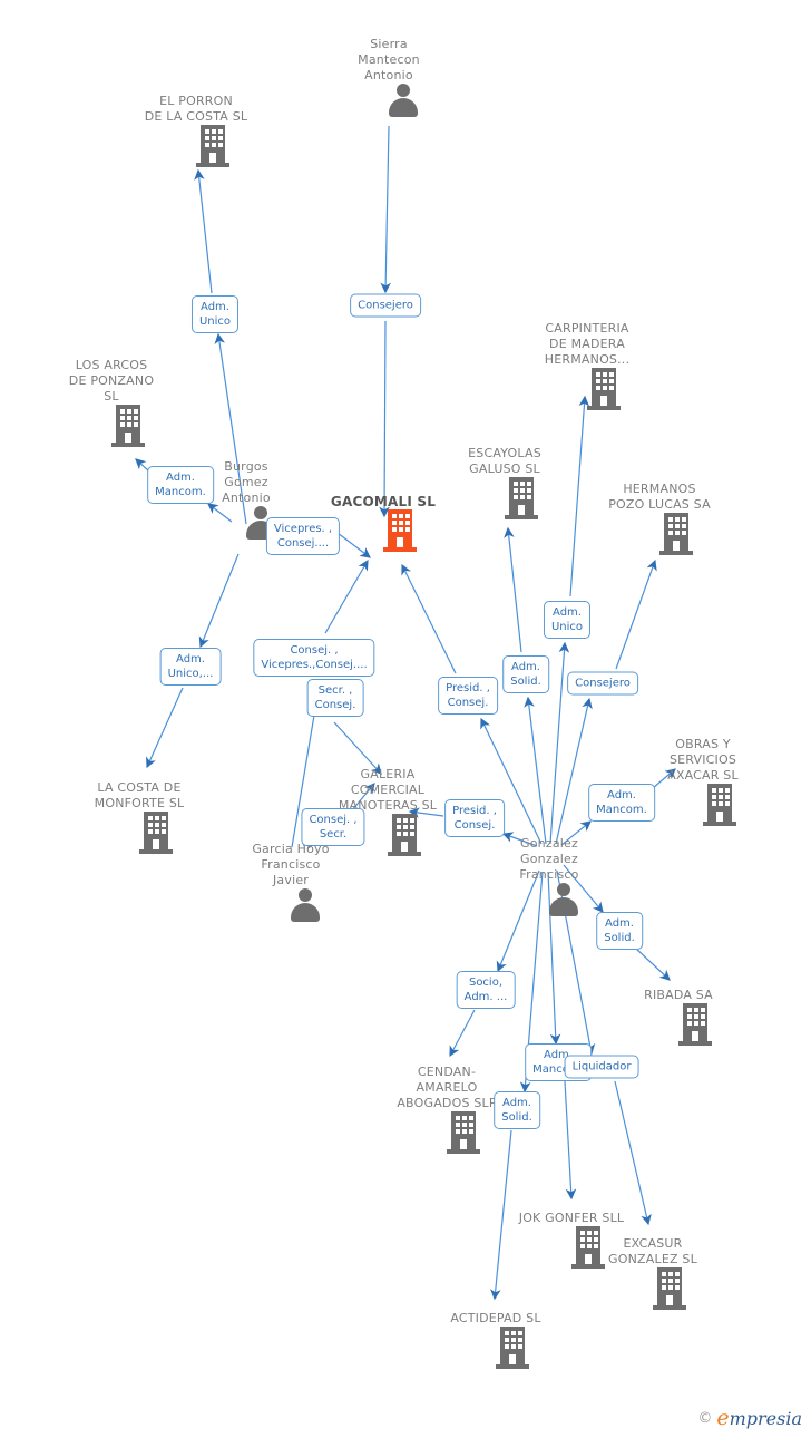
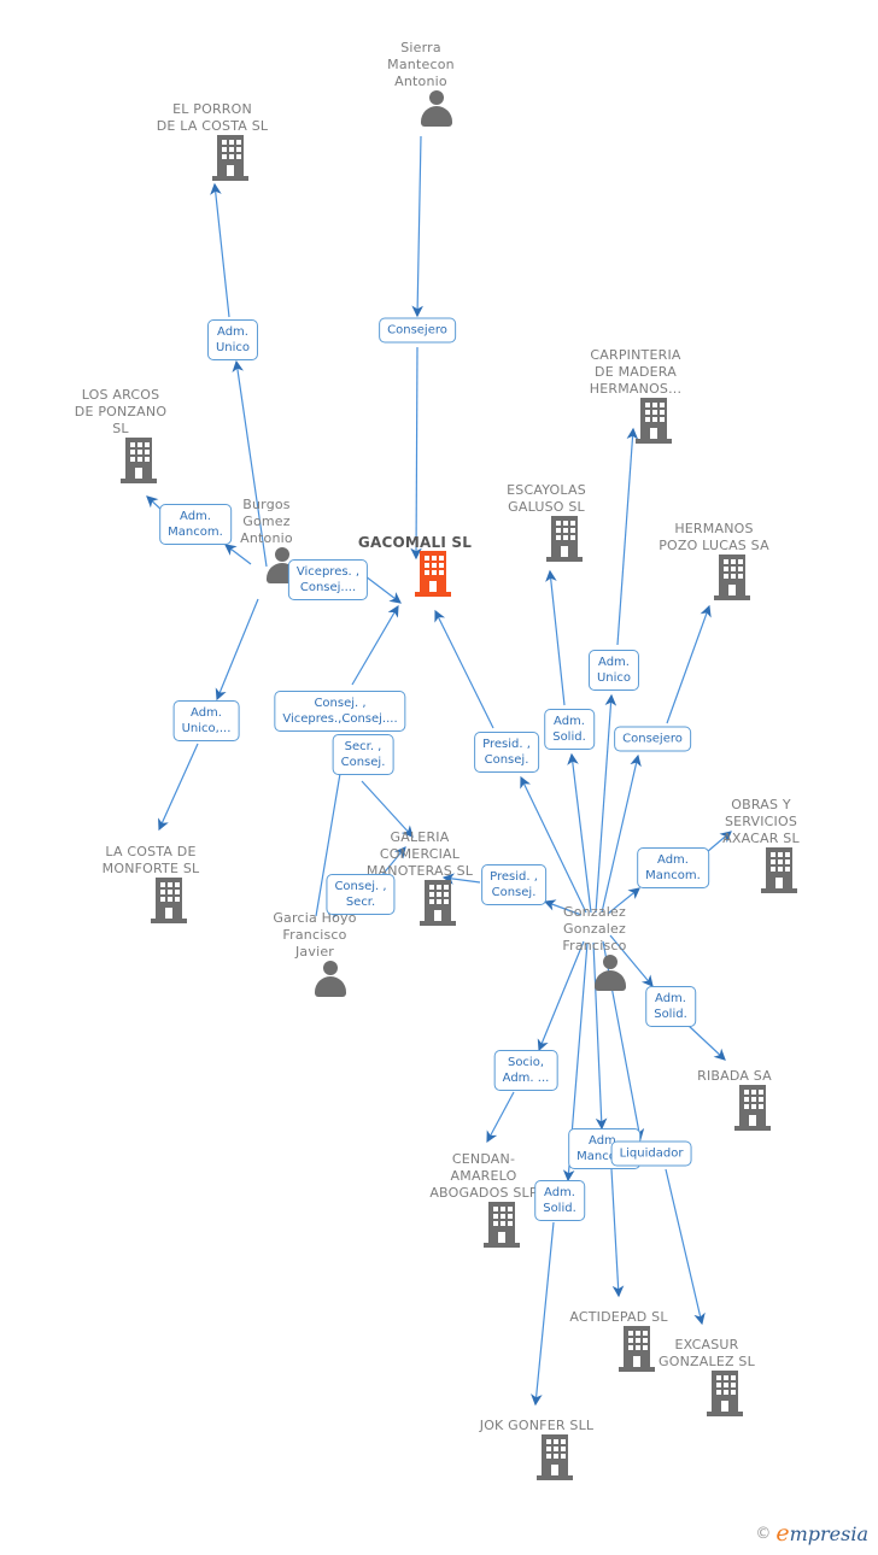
  EL PORRON
  DE LA COSTA SL
  Sierra
  Mantecon
  Antonio
  LOS ARCOS
  DE PONZANO
  SL
  Burgos
  Gomez
  Antonio
  GACOMALI SL
  ESCAYOLAS
  GALUSO SL
  CARPINTERIA
  DE MADERA
  HERMANOS...
  HERMANOS
  POZO LUCAS SA
  LA COSTA DE
  MONFORTE SL
  GALERIA
  COMERCIAL
  MANOTERAS SL
  Garcia Hoyo
  Francisco
  Javier
  Gonzalez
  Gonzalez
  Francisco
  OBRAS Y
  SERVICIOS
  AXACAR SL
  RIBADA SA
  CENDAN-
  AMARELO
  ABOGADOS SL
- JOK GONFER SLL
+ ACTIDEPAD SL
  EXCASUR
  GONZALEZ SL
- ACTIDEPAD SL
+ JOK GONFER SLL
  Adm.
  Unico
  Consejero
  Adm.
  Mancom.
  Vicepres. ,
  Consej....
  Adm.
  Unico,...
  Consej. ,
  Vicepres.,Consej....
  Secr. ,
  Consej.
  Consej. ,
  Secr.
  Presid. ,
  Consej.
  Adm.
  Solid.
  Adm.
  Unico
  Consejero
  Presid. ,
  Consej.
  Adm.
  Mancom.
  Adm.
  Solid.
  Socio,
  Adm. ...
  Adm
  Liquidador
  Adm.
  Solid.
  ©
  empresia
